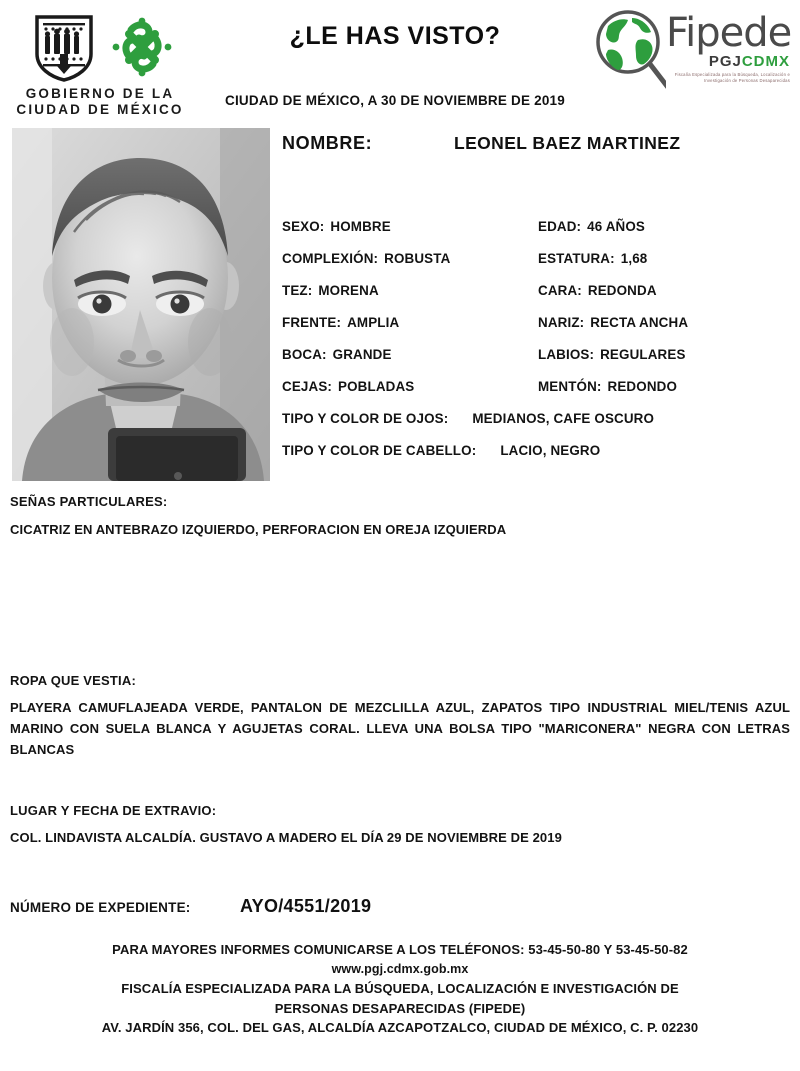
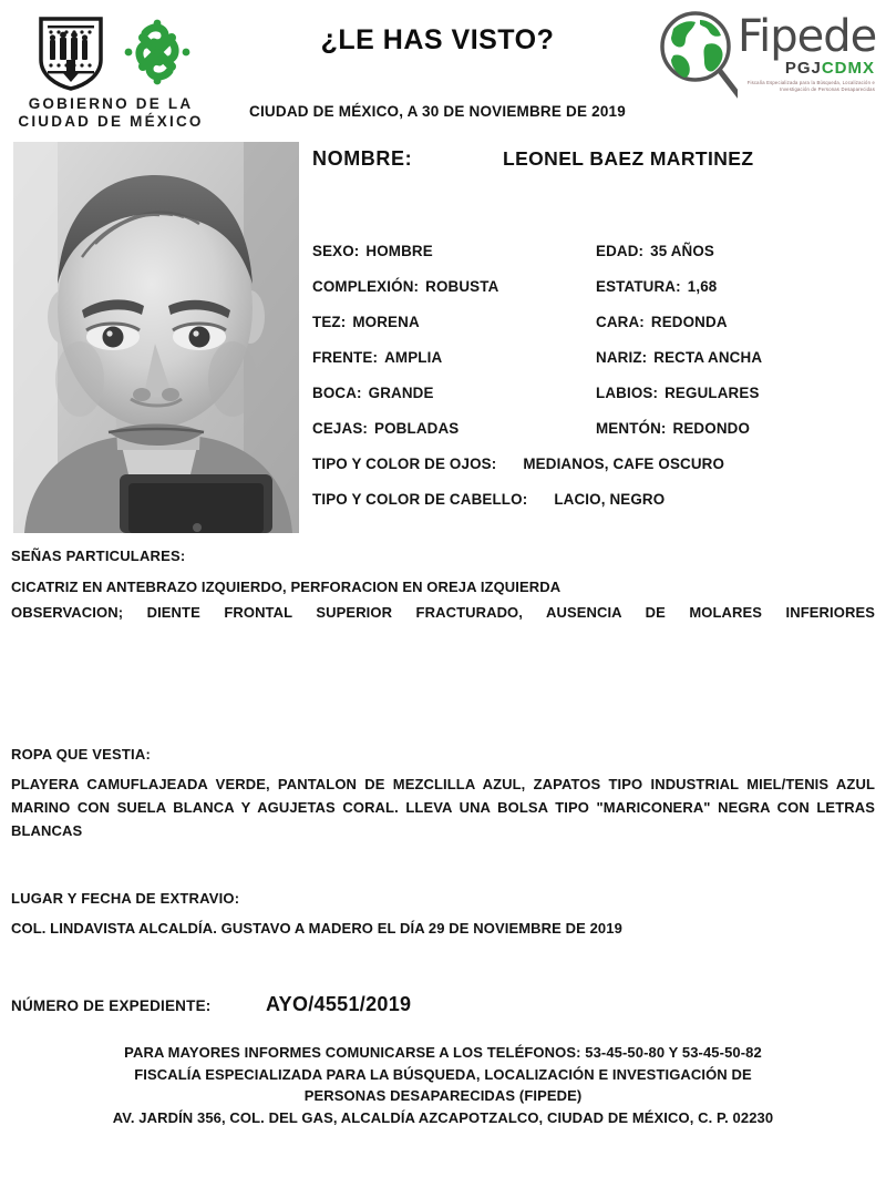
  GOBIERNO DE LA
  CIUDAD DE MÉXICO
  ¿LE HAS VISTO?
  CIUDAD DE MÉXICO, A 30 DE NOVIEMBRE DE 2019
  Fipede
  PGJCDMX
  NOMBRE:
  LEONEL BAEZ MARTINEZ
  SEXO: HOMBRE
- EDAD: 46 AÑOS
+ EDAD: 35 AÑOS
  COMPLEXIÓN: ROBUSTA
  ESTATURA: 1,68
  TEZ: MORENA
  CARA: REDONDA
  FRENTE: AMPLIA
  NARIZ: RECTA ANCHA
  BOCA: GRANDE
  LABIOS: REGULARES
  CEJAS: POBLADAS
  MENTÓN: REDONDO
  TIPO Y COLOR DE OJOS: MEDIANOS, CAFE OSCURO
  TIPO Y COLOR DE CABELLO: LACIO, NEGRO
  SEÑAS PARTICULARES:
  CICATRIZ EN ANTEBRAZO IZQUIERDO, PERFORACION EN OREJA IZQUIERDA
+ OBSERVACION; DIENTE FRONTAL SUPERIOR FRACTURADO, AUSENCIA DE MOLARES INFERIORES
  ROPA QUE VESTIA:
  PLAYERA CAMUFLAJEADA VERDE, PANTALON DE MEZCLILLA AZUL, ZAPATOS TIPO INDUSTRIAL MIEL/TENIS AZUL MARINO CON SUELA BLANCA Y AGUJETAS CORAL. LLEVA UNA BOLSA TIPO "MARICONERA" NEGRA CON LETRAS BLANCAS
  LUGAR Y FECHA DE EXTRAVIO:
  COL. LINDAVISTA ALCALDÍA. GUSTAVO A MADERO EL DÍA 29 DE NOVIEMBRE DE 2019
  NÚMERO DE EXPEDIENTE:
  AYO/4551/2019
  PARA MAYORES INFORMES COMUNICARSE A LOS TELÉFONOS: 53-45-50-80 Y 53-45-50-82
- www.pgj.cdmx.gob.mx
  FISCALÍA ESPECIALIZADA PARA LA BÚSQUEDA, LOCALIZACIÓN E INVESTIGACIÓN DE
  PERSONAS DESAPARECIDAS (FIPEDE)
  AV. JARDÍN 356, COL. DEL GAS, ALCALDÍA AZCAPOTZALCO, CIUDAD DE MÉXICO, C. P. 02230
